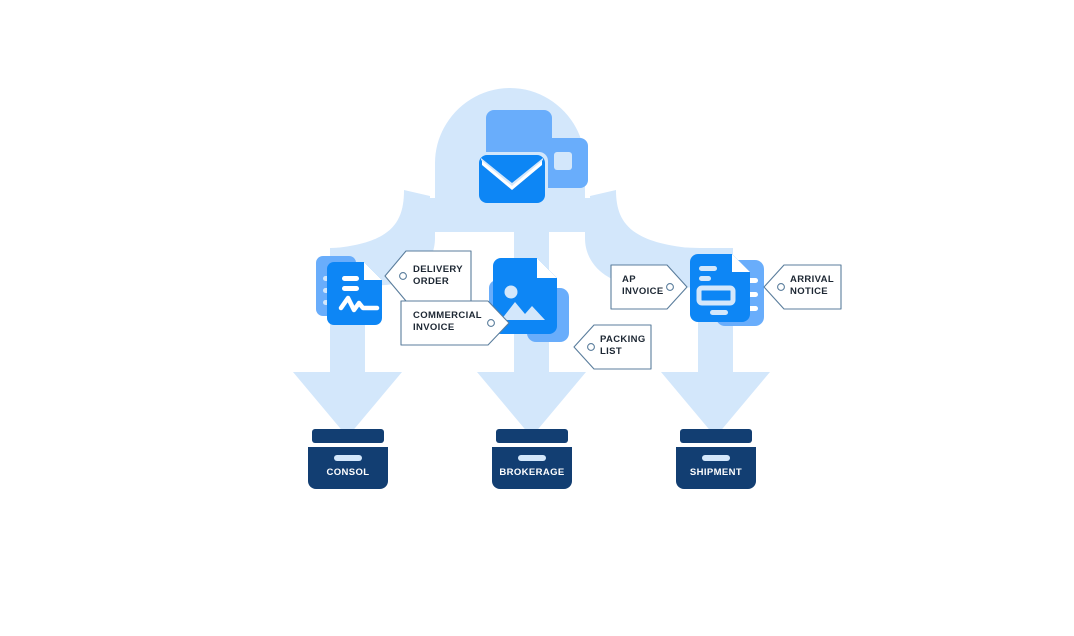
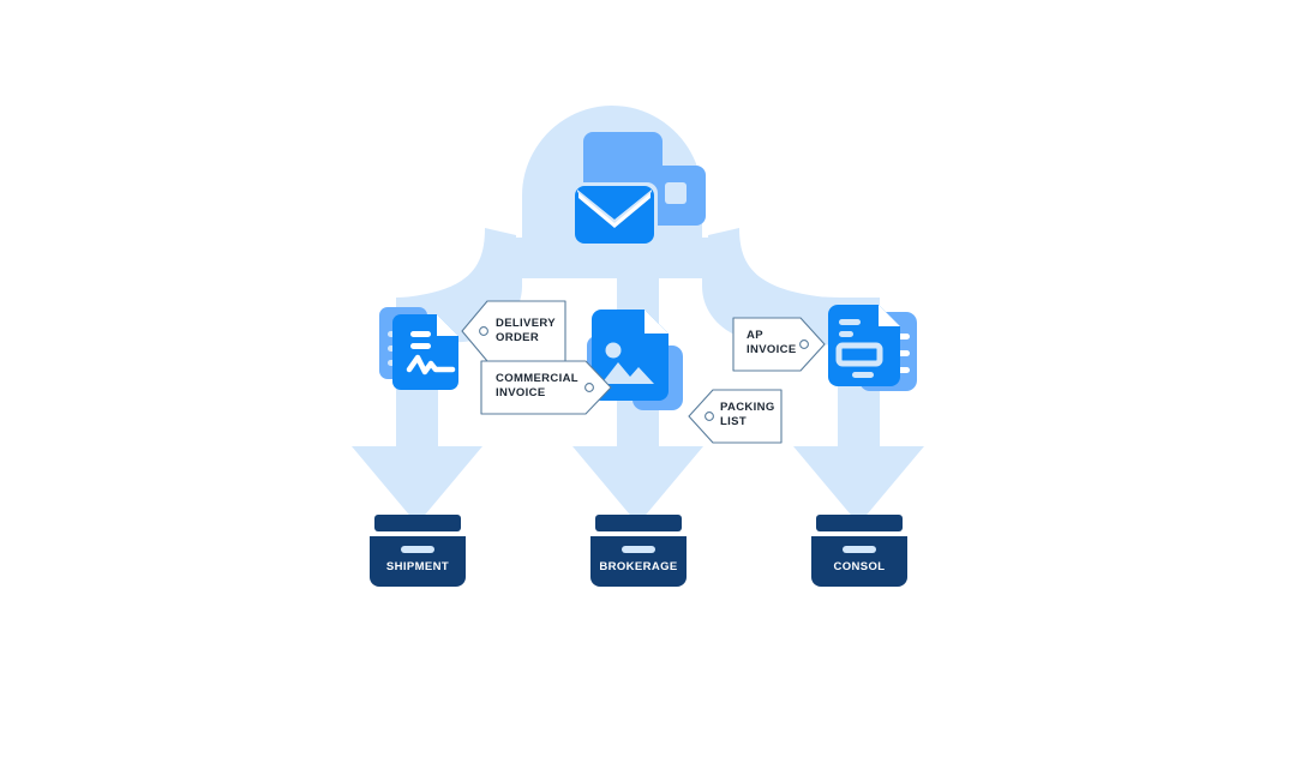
  DELIVERY
  ORDER
  COMMERCIAL
  INVOICE
  PACKING
  LIST
  AP
  INVOICE
- ARRIVAL
- NOTICE
- CONSOL
+ SHIPMENT
  BROKERAGE
- SHIPMENT
+ CONSOL
